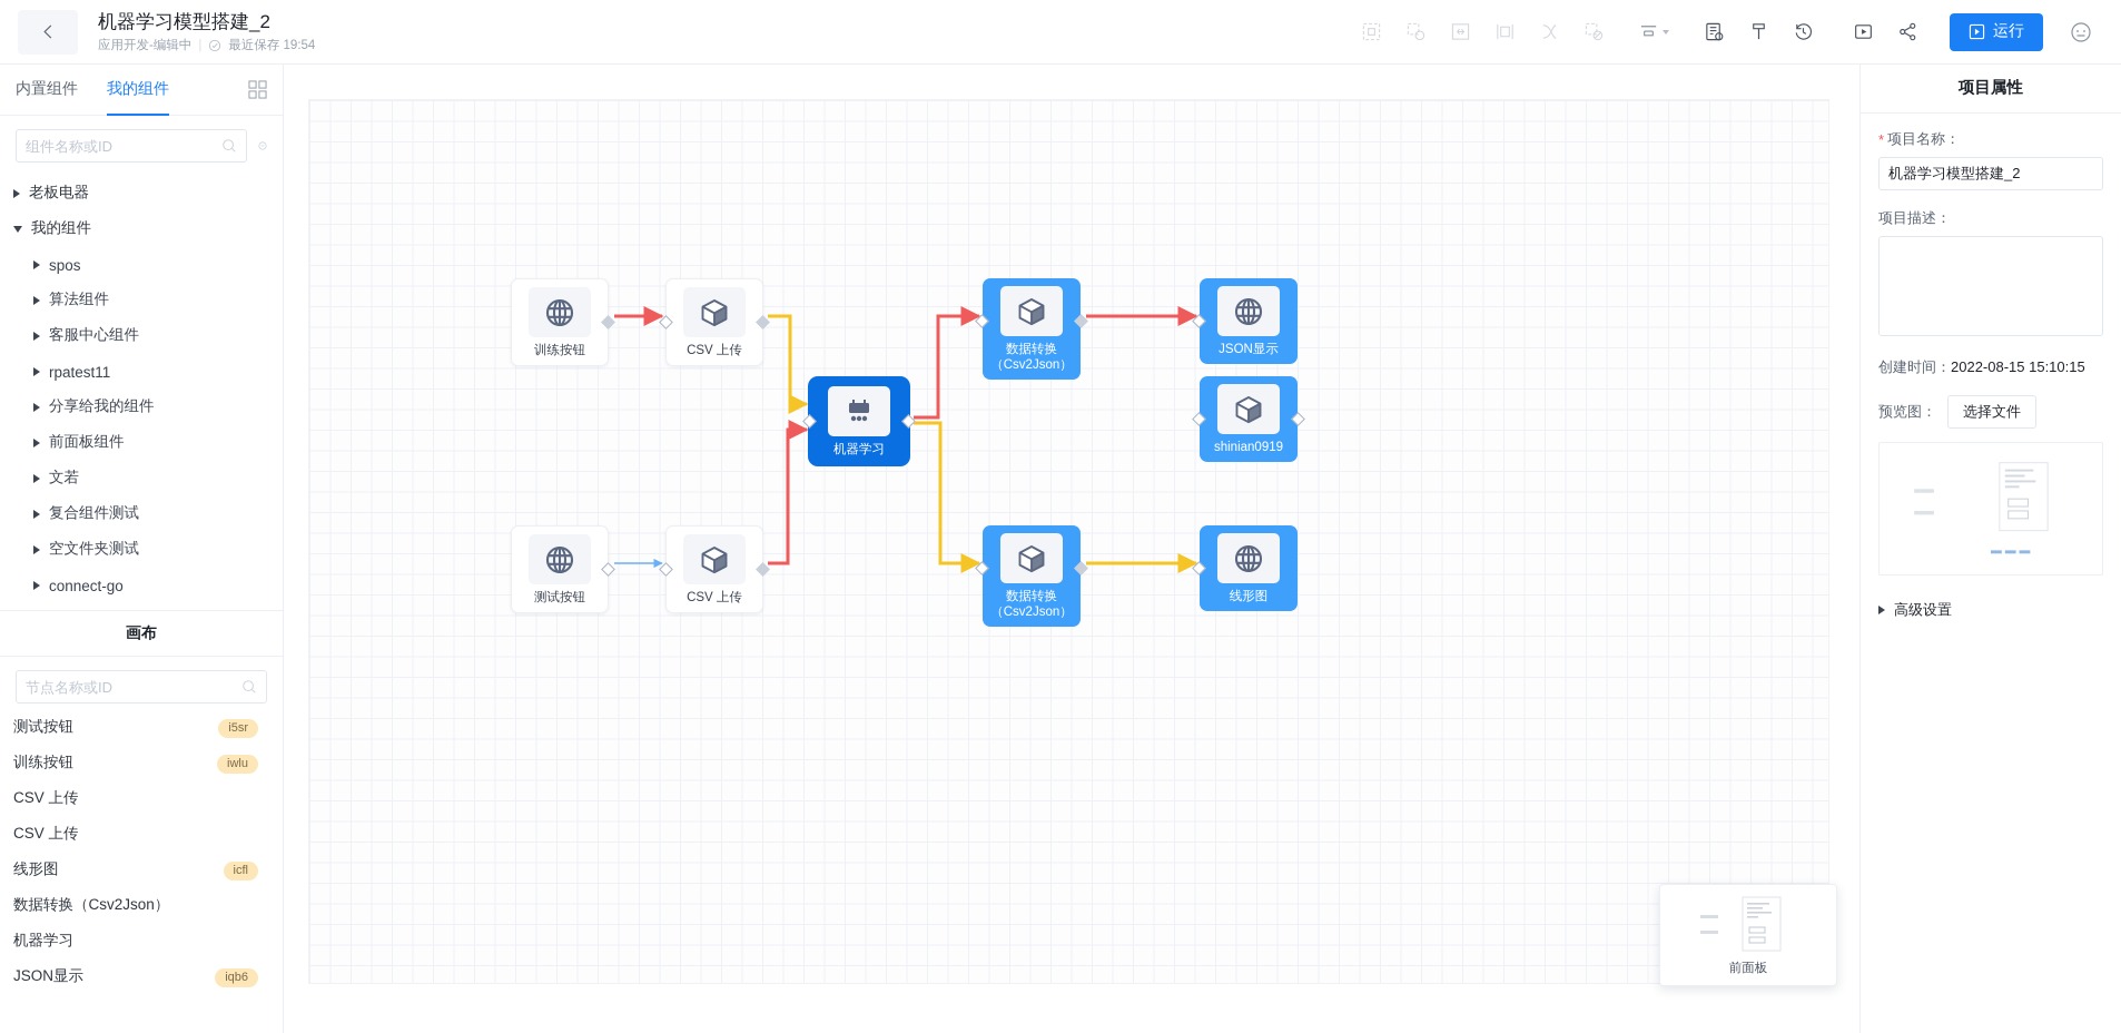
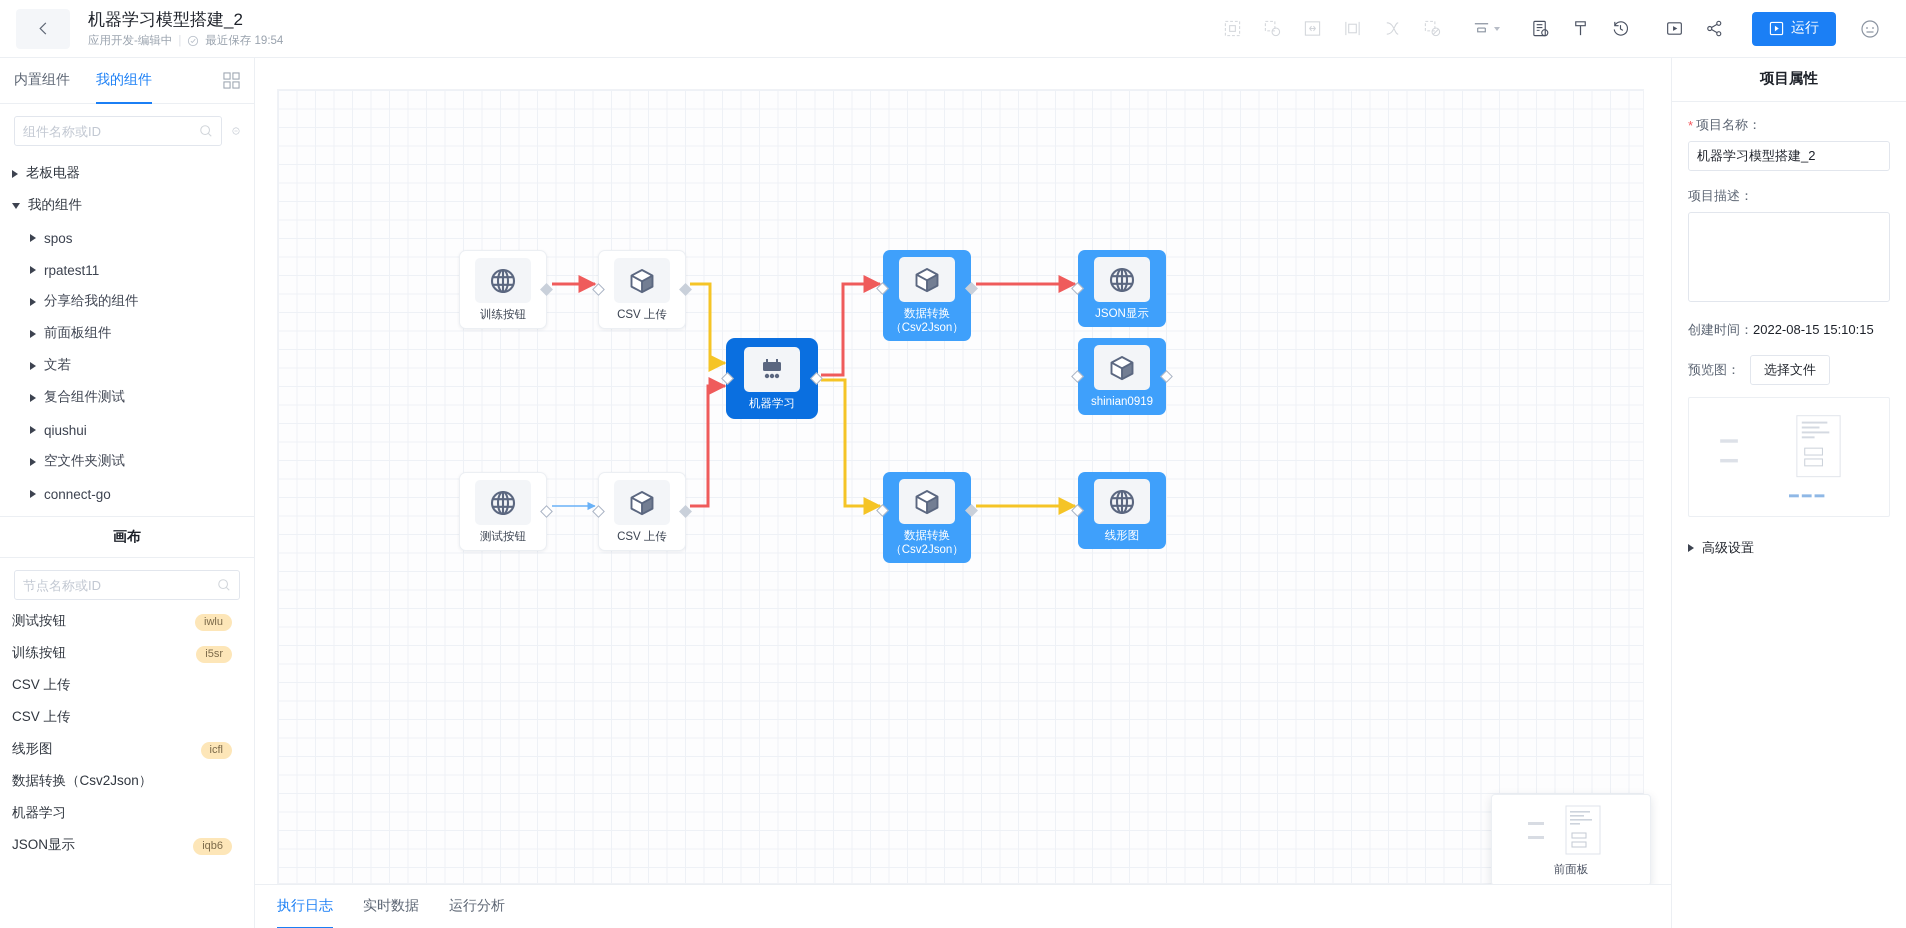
  机器学习模型搭建_2
  应用开发-编辑中
  最近保存 19:54
  运行
  内置组件
  我的组件
  组件名称或ID
  老板电器
  我的组件
  spos
- 算法组件
- 客服中心组件
  rpatest11
  分享给我的组件
  前面板组件
  文若
  复合组件测试
+ qiushui
  空文件夹测试
  connect-go
  画布
  节点名称或ID
  测试按钮
- i5sr
+ iwlu
  训练按钮
- iwlu
+ i5sr
  CSV 上传
  CSV 上传
  线形图
  icfl
  数据转换（Csv2Json）
  机器学习
  JSON显示
  iqb6
  训练按钮
  CSV 上传
  机器学习
  数据转换（Csv2Json）
  JSON显示
  shinian0919
  测试按钮
  CSV 上传
  数据转换（Csv2Json）
  线形图
  前面板
+ 执行日志
+ 实时数据
+ 运行分析
  项目属性
  *
  项目名称：
  机器学习模型搭建_2
  项目描述：
  创建时间：2022-08-15 15:10:15
  预览图：
  选择文件
  高级设置
